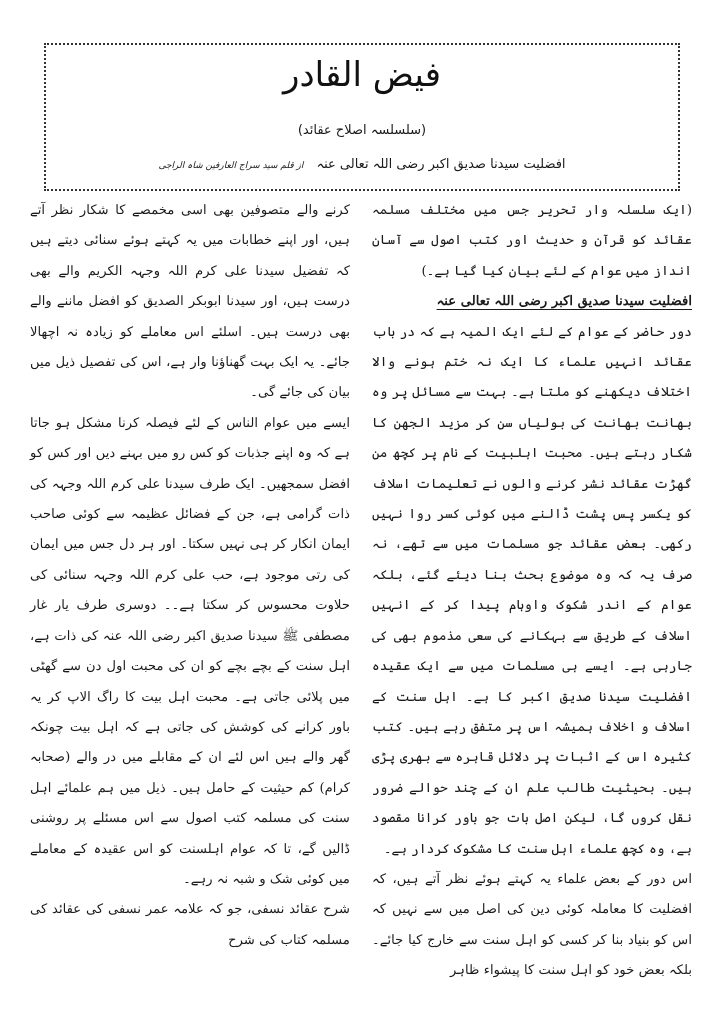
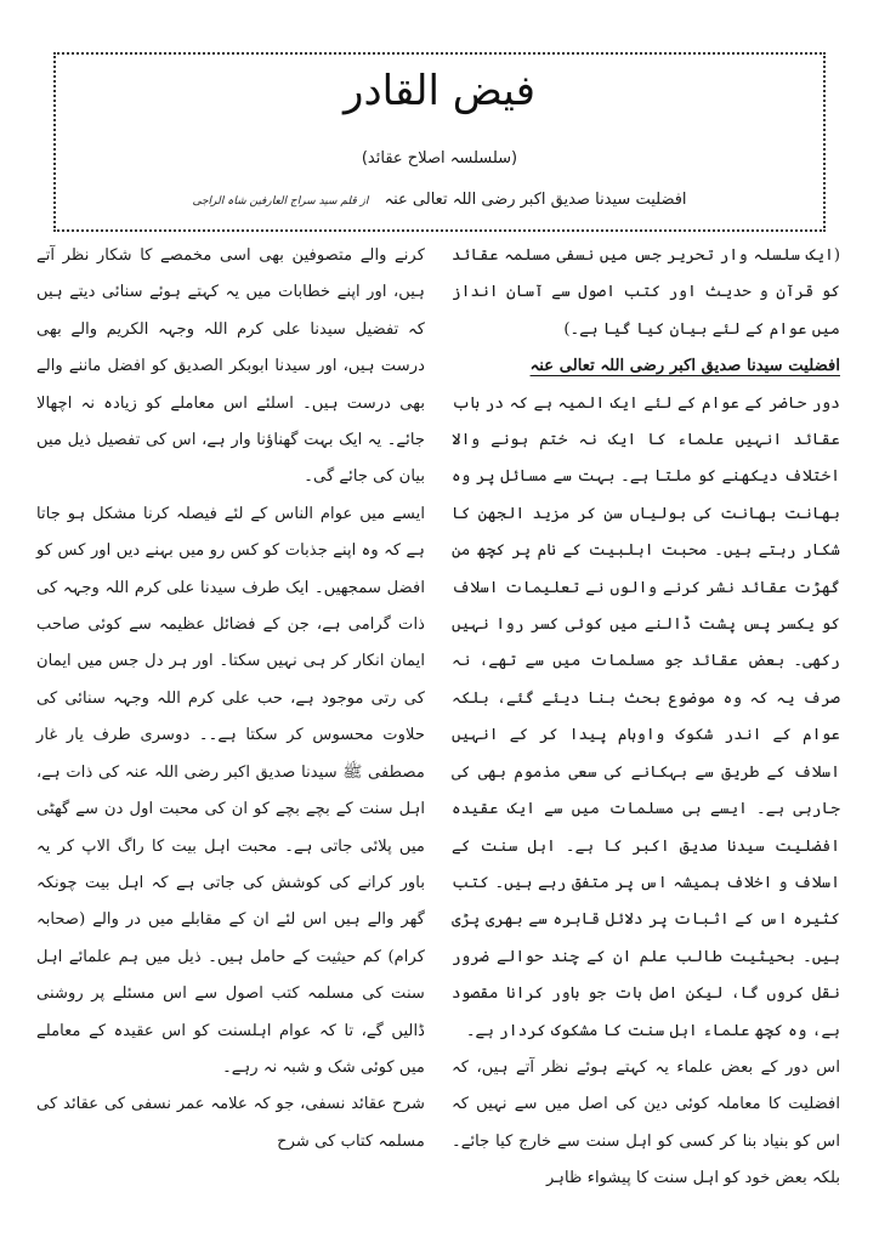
  فیض القادر
  (سلسلسہ اصلاح عقائد)
  افضلیت سیدنا صدیق اکبر رضی اللہ تعالی عنہ از قلم سید سراج العارفین شاہ الراجی
- (ایک سلسلہ وار تحریر جس میں مختلف مسلمہ عقائد کو قرآن و حدیث اور کتب اصول سے آسان انداز میں عوام کے لئے بیان کیا گیا ہے۔)
+ (ایک سلسلہ وار تحریر جس میں نسفی مسلمہ عقائد کو قرآن و حدیث اور کتب اصول سے آسان انداز میں عوام کے لئے بیان کیا گیا ہے۔)
  افضلیت سیدنا صدیق اکبر رضی اللہ تعالی عنہ
  دور حاضر کے عوام کے لئے ایک المیہ ہے کہ در باب عقائد انہیں علماء کا ایک نہ ختم ہونے وال اختلاف دیکھنے کو ملتا ہے۔ بہت سے مسائل پر وہ بھانت بھانت کی بولیاں سن کر مزید الجھن کا شکار رہتے ہیں۔ محبت اہلبیت کے نام پر کچھ من گھڑت عقائد نشر کرنے والوں نے تعلیمات اسلاف کو یکسر پس پشت ڈالنے میں کوئی کسر روا نہیں رکھی۔ بعض عقائد جو مسلمات میں سے تھے، نہ صرف یہ کہ وہ موضوع بحث بنا دیئے گئے، بلکہ عوام کے اندر شکوک واوہام پیدا کر کے انہیں اسلاف کے طریق سے بہکانے کی سعی مذموم بھی کی جارہی ہے۔ ایسے ہی مسلمات میں سے ایک عقیدہ افضلیت سیدن صدیق اکبر کا ہے۔ اہل سنت کے اسلاف و اخلاف ہمیشہ اس پر متفق رہے ہیں۔ کتب کثیرہ اس کے اثبات پر دلائل قاہرہ سے بھری پڑی ہیں۔ بحیثیت طالب علم ان کے چند حوالے ضرور نقل کروں گا، لیکن اصل بات جو باور کران مقصود ہے، وہ کچھ علماء اہل سنت کا مشکوک کردار ہے۔
  اس دور کے بعض علماء یہ کہتے ہوئے نظر آتے ہیں، کہ افضلیت کا معاملہ کوئی دین کی اصل میں سے نہیں کہ اس کو بنیاد بنا کر کسی کو اہل سنت سے خارج کیا جائے۔ بلکہ بعض خود کو اہل سنت کا پیشواء ظاہر
  کرنے والے متصوفین بھی اسی مخمصے کا شکار نظر آتے ہیں، اور اپنے خطابات میں یہ کہتے ہوئے سنائی دیتے ہیں کہ تفضیل سیدنا علی کرم اللہ وجہہ الکریم والے بھی درست ہیں، اور سیدنا ابوبکر الصدیق کو افضل ماننے والے بھی درست ہیں۔ اسلئے اس معاملے کو زیادہ نہ اچھالا جائے۔ یہ ایک بہت گھناؤنا وار ہے، اس کی تفصیل ذیل میں بیان کی جائے گی۔
  ایسے میں عوام الناس کے لئے فیصلہ کرنا مشکل ہو جاتا ہے کہ وہ اپنے جذبات کو کس رو میں بہنے دیں اور کس کو افضل سمجھیں۔ ایک طرف سیدنا علی کرم اللہ وجہہ کی ذات گرامی ہے، جن کے فضائل عظیمہ سے کوئی صاحب ایمان انکار کر ہی نہیں سکتا۔ اور ہر دل جس میں ایمان کی رتی موجود ہے، حب علی کرم اللہ وجہہ سنائی کی حلاوت محسوس کر سکتا ہے۔۔ دوسری طرف یار غار مصطفی ﷺ سیدنا صدیق اکبر رضی اللہ عنہ کی ذات ہے، اہل سنت کے بچے بچے کو ان کی محبت اول دن سے گھٹی میں پلائی جاتی ہے۔ محبت اہل بیت کا راگ الاپ کر یہ باور کرانے کی کوشش کی جاتی ہے کہ اہل بیت چونکہ گھر والے ہیں اس لئے ان کے مقابلے میں در والے (صحابہ کرام) کم حیثیت کے حامل ہیں۔ ذیل میں ہم علمائے اہل سنت کی مسلمہ کتب اصول سے اس مسئلے پر روشنی ڈالیں گے، تا کہ عوام اہلسنت کو اس عقیدہ کے معاملے میں کوئی شک و شبہ نہ رہے۔
  شرح عقائد نسفی، جو کہ علامہ عمر نسفی کی عقائد کی مسلمہ کتاب کی شرح
